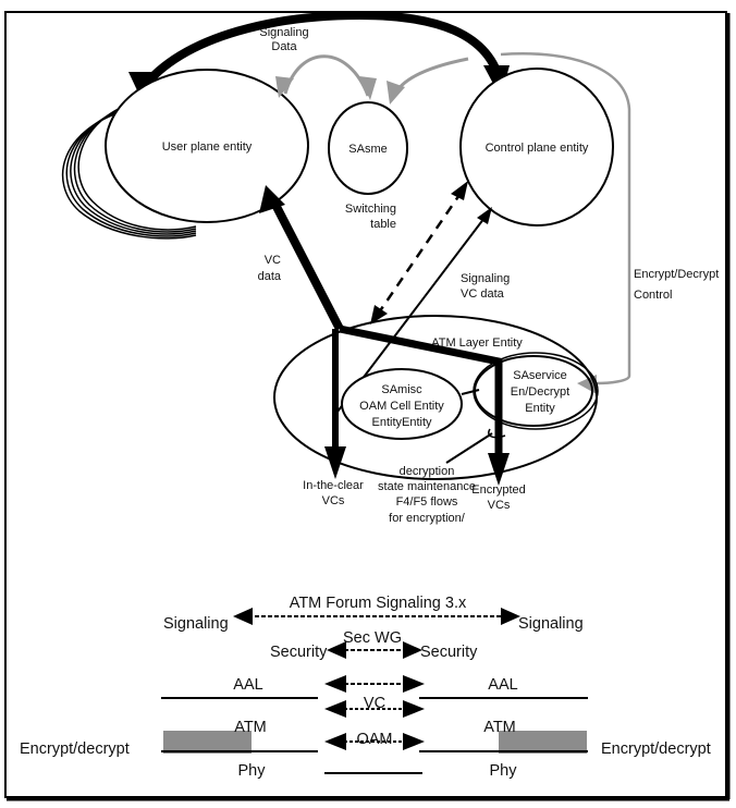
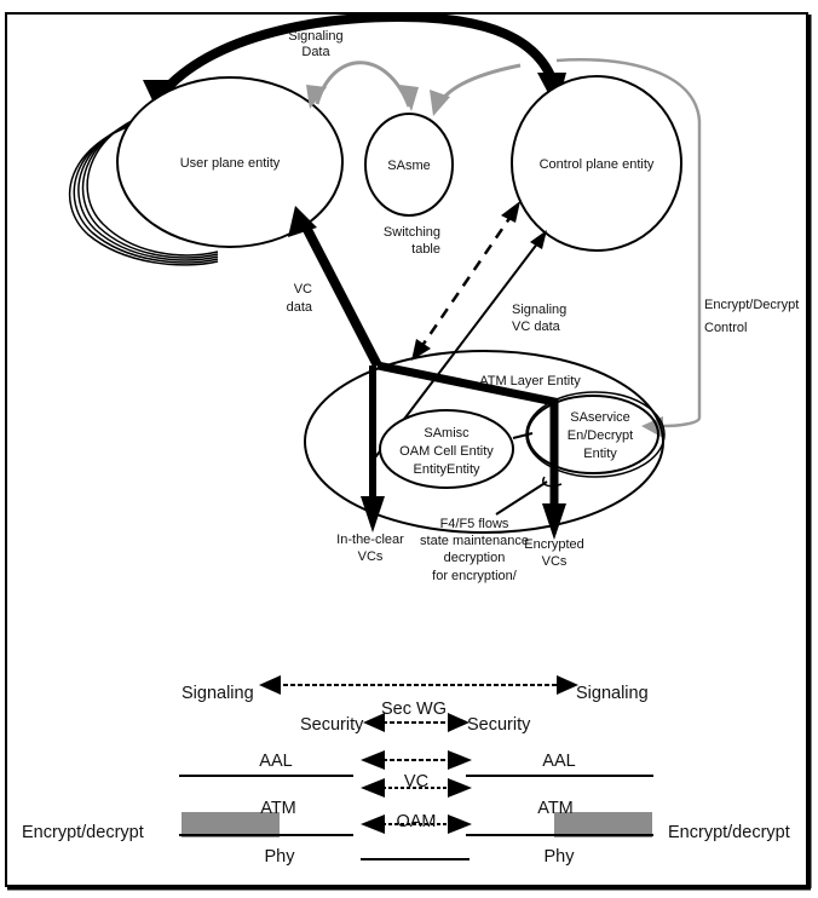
  User plane entity
  SAsme
  Control plane entity
  Signaling
  Data
  Switching
  table
  VC
  data
  Signaling
  VC data
  Encrypt/Decrypt
  Control
  ATM Layer Entity
  SAmisc
  OAM Cell Entity
  EntityEntity
  SAservice
  En/Decrypt
  Entity
  In-the-clear
  VCs
- decryption
+ F4/F5 flows
  state maintenance
- F4/F5 flows
+ decryption
  for encryption/
  Encrypted
  VCs
- ATM Forum Signaling 3.x
  Signaling
  Signaling
  Sec WG
  Security
  Security
  AAL
  AAL
  VC
  ATM
  ATM
  OAM
  Encrypt/decrypt
  Encrypt/decrypt
  Phy
  Phy
